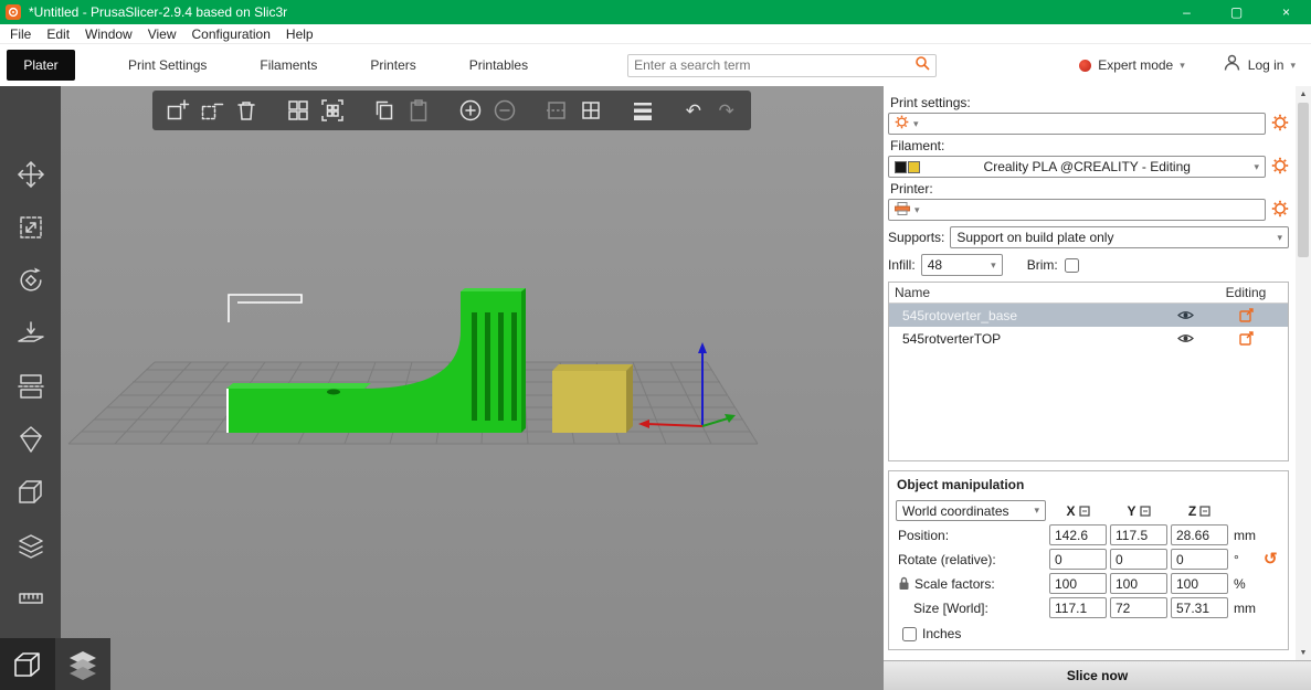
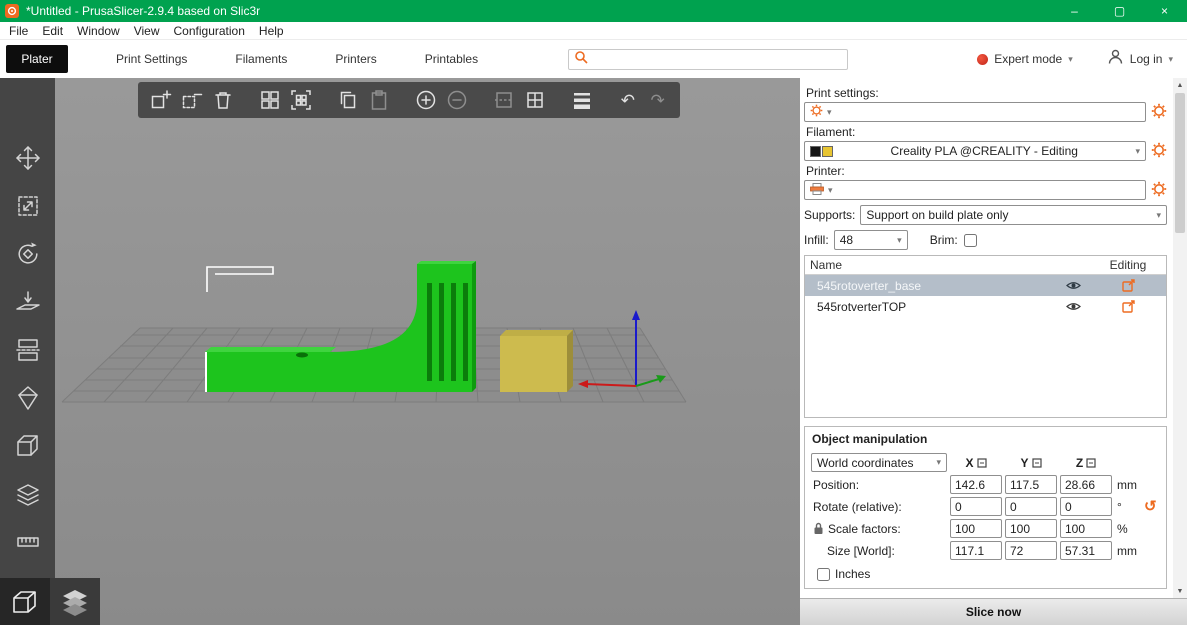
  *Untitled - PrusaSlicer-2.9.4 based on Slic3r
  –
  ▢
  ×
  File
  Edit
  Window
  View
  Configuration
  Help
  Plater
  Print Settings
  Filaments
  Printers
  Printables
- Enter a search term
  Expert mode
  ▾
  Log in
  ▾
  ↶
  ↷
  Print settings:
  ▾
  Filament:
  Creality PLA @CREALITY - Editing
  ▾
  Printer:
  ▾
  Supports:
  Support on build plate only
  ▾
  Infill:
  48
  ▾
  Brim:
  Name
  Editing
  545rotoverter_base
  545rotverterTOP
  Object manipulation
  World coordinates
  ▾
  X
  Y
  Z
  Position:
  142.6
  117.5
  28.66
  mm
  Rotate (relative):
  0
  0
  0
  °
  ↺
  Scale factors:
  100
  100
  100
  %
  Size [World]:
  117.1
  72
  57.31
  mm
  Inches
  Slice now
